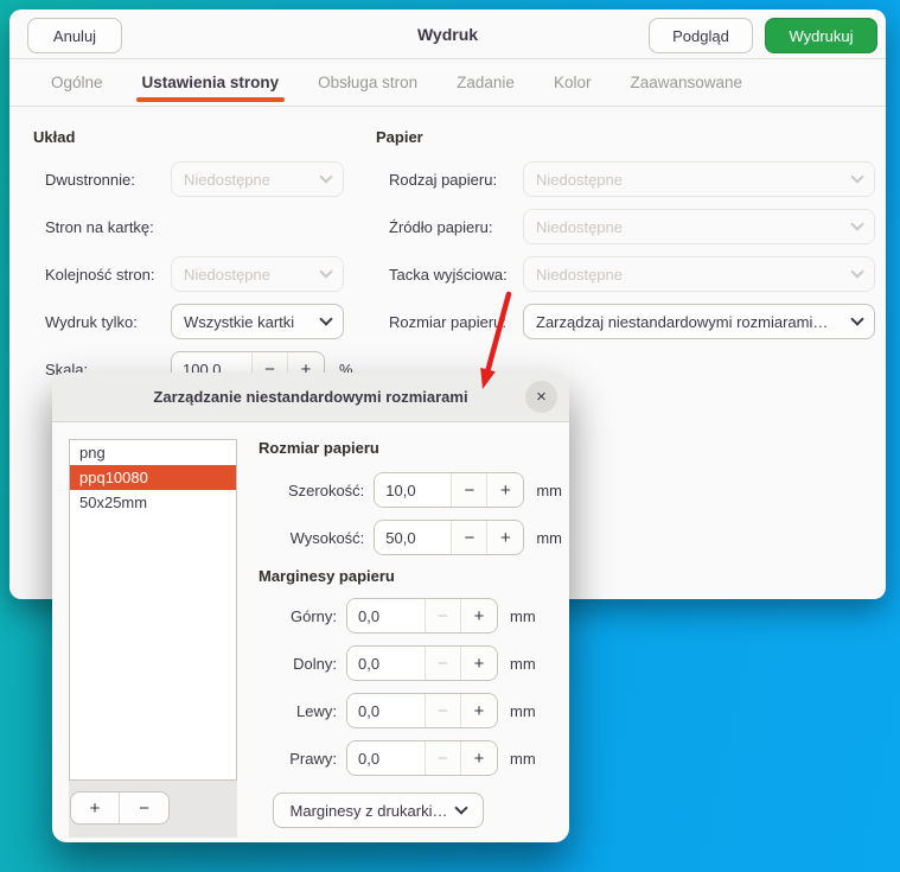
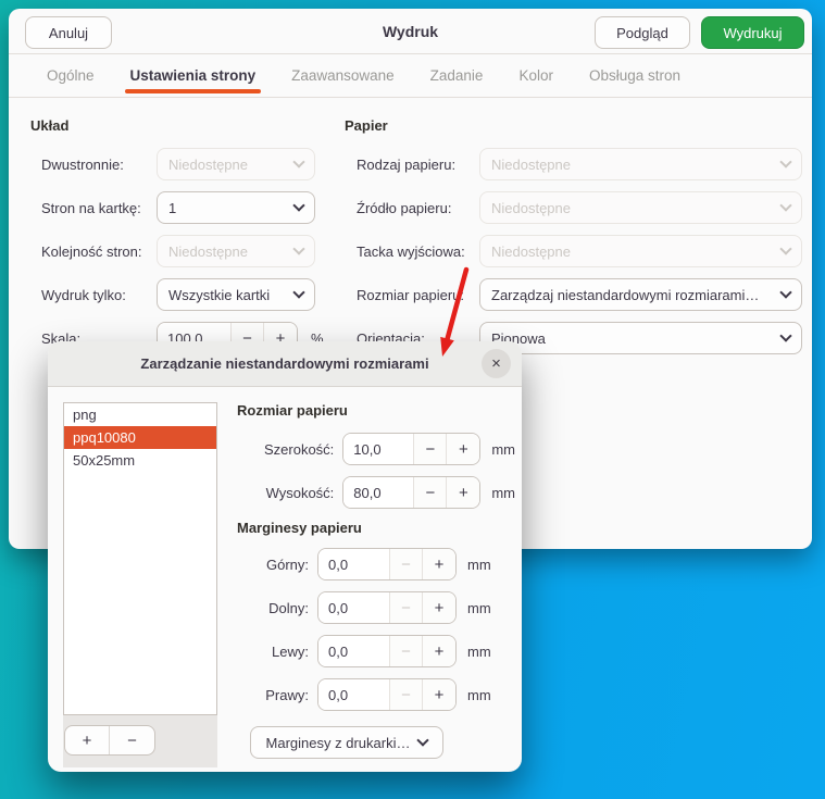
  Anuluj
  Wydruk
  Podgląd
  Wydrukuj
  Ogólne
  Ustawienia strony
- Obsługa stron
+ Zaawansowane
  Zadanie
  Kolor
- Zaawansowane
+ Obsługa stron
  Układ
  Dwustronnie:
  Niedostępne
  Stron na kartkę:
+ 1
  Kolejność stron:
  Niedostępne
  Wydruk tylko:
  Wszystkie kartki
  Skala:
  100,0
  −
  +
  %
  Papier
  Rodzaj papieru:
  Niedostępne
  Źródło papieru:
  Niedostępne
  Tacka wyjściowa:
  Niedostępne
  Rozmiar papieru:
  Zarządzaj niestandardowymi rozmiarami…
+ Orientacja:
+ Pionowa
  Zarządzanie niestandardowymi rozmiarami
  ×
  png
  ppq10080
  50x25mm
  +
  −
  Rozmiar papieru
  Szerokość:
  10,0
  −
  +
  mm
  Wysokość:
- 50,0
+ 80,0
  −
  +
  mm
  Marginesy papieru
  Górny:
  0,0
  −
  +
  mm
  Dolny:
  0,0
  −
  +
  mm
  Lewy:
  0,0
  −
  +
  mm
  Prawy:
  0,0
  −
  +
  mm
  Marginesy z drukarki…
